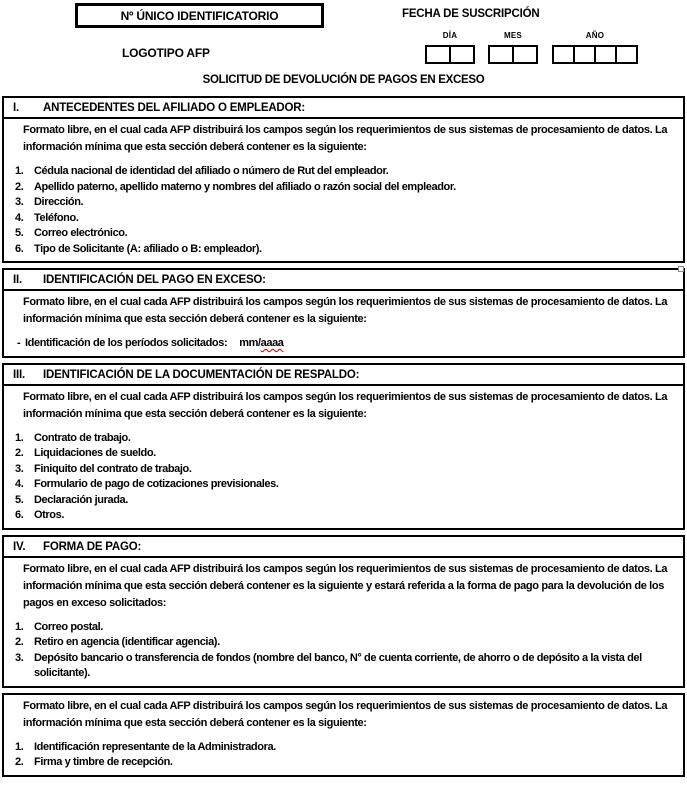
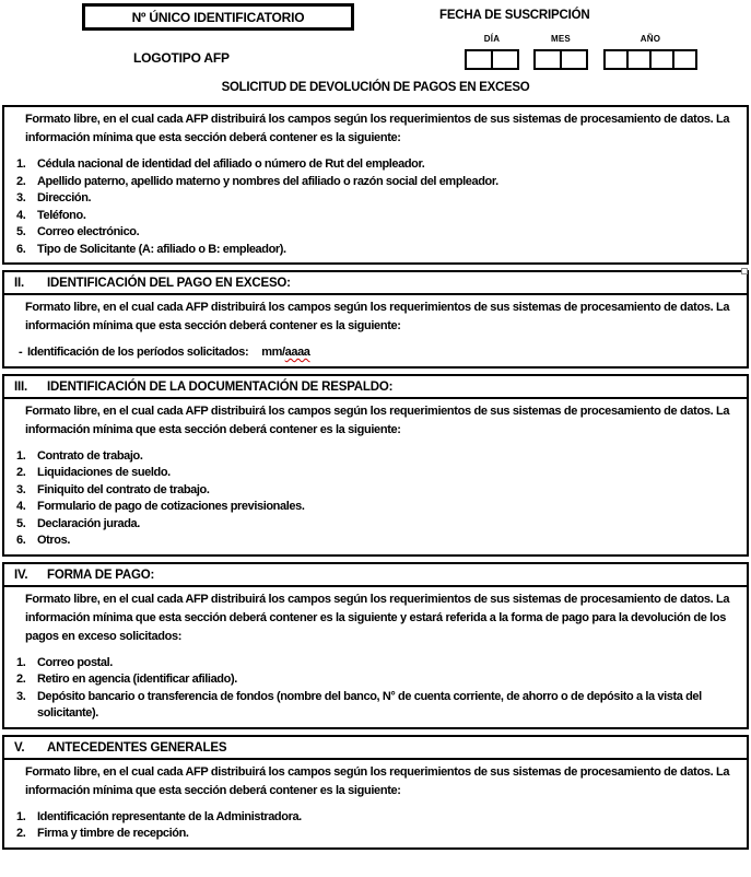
  Nº ÚNICO IDENTIFICATORIO
  FECHA DE SUSCRIPCIÓN
  LOGOTIPO AFP
  DÍA
  MES
  AÑO
  SOLICITUD DE DEVOLUCIÓN DE PAGOS EN EXCESO
- I.
- ANTECEDENTES DEL AFILIADO O EMPLEADOR:
  Formato libre, en el cual cada AFP distribuirá los campos según los requerimientos de sus sistemas de procesamiento de datos. La información mínima que esta sección deberá contener es la siguiente:
  1.
  Cédula nacional de identidad del afiliado o número de Rut del empleador.
  2.
  Apellido paterno, apellido materno y nombres del afiliado o razón social del empleador.
  3.
  Dirección.
  4.
  Teléfono.
  5.
  Correo electrónico.
  6.
  Tipo de Solicitante (A: afiliado o B: empleador).
  II.
  IDENTIFICACIÓN DEL PAGO EN EXCESO:
  Formato libre, en el cual cada AFP distribuirá los campos según los requerimientos de sus sistemas de procesamiento de datos. La información mínima que esta sección deberá contener es la siguiente:
  -
  Identificación de los períodos solicitados:
  mm/aaaa
  III.
  IDENTIFICACIÓN DE LA DOCUMENTACIÓN DE RESPALDO:
  Formato libre, en el cual cada AFP distribuirá los campos según los requerimientos de sus sistemas de procesamiento de datos. La información mínima que esta sección deberá contener es la siguiente:
  1.
  Contrato de trabajo.
  2.
  Liquidaciones de sueldo.
  3.
  Finiquito del contrato de trabajo.
  4.
  Formulario de pago de cotizaciones previsionales.
  5.
  Declaración jurada.
  6.
  Otros.
  IV.
  FORMA DE PAGO:
  Formato libre, en el cual cada AFP distribuirá los campos según los requerimientos de sus sistemas de procesamiento de datos. La información mínima que esta sección deberá contener es la siguiente y estará referida a la forma de pago para la devolución de los pagos en exceso solicitados:
  1.
  Correo postal.
  2.
- Retiro en agencia (identificar agencia).
+ Retiro en agencia (identificar afiliado).
  3.
  Depósito bancario o transferencia de fondos (nombre del banco, N° de cuenta corriente, de ahorro o de depósito a la vista del solicitante).
+ V.
+ ANTECEDENTES GENERALES
  Formato libre, en el cual cada AFP distribuirá los campos según los requerimientos de sus sistemas de procesamiento de datos. La información mínima que esta sección deberá contener es la siguiente:
  1.
  Identificación representante de la Administradora.
  2.
  Firma y timbre de recepción.
